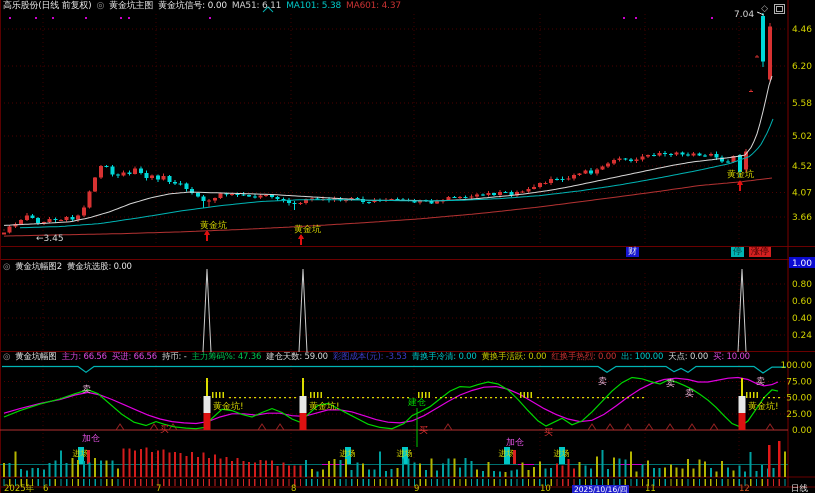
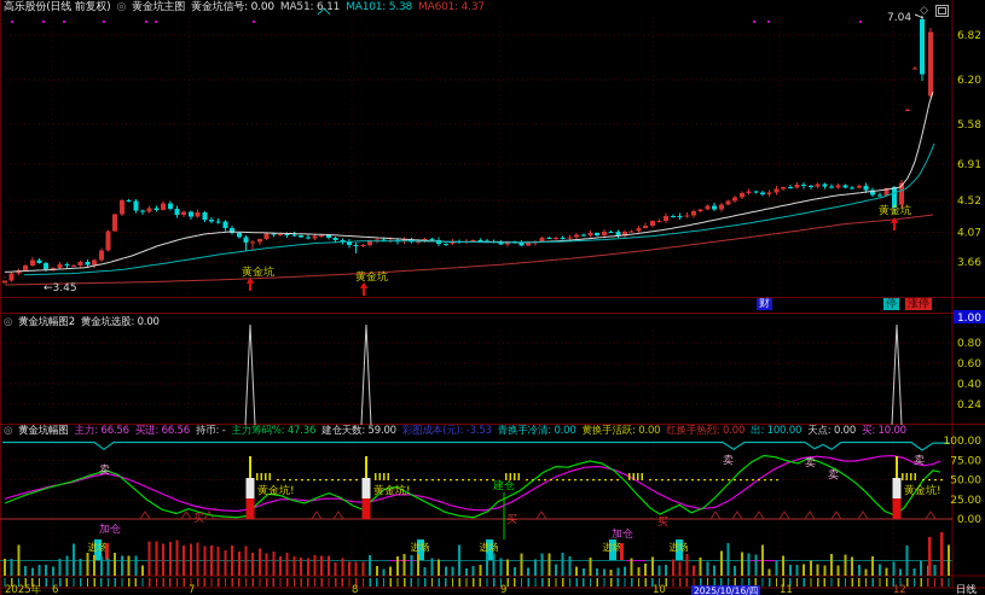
  ←3.45
  7.04
  黄金坑
  黄金坑
  黄金坑
  卖
  卖
  卖
  卖
  卖
  买
  买
  买
  建仓
  加仓
  加仓
  黄金坑!
  黄金坑!
  黄金坑!
  进场
  进场
  进场
  进场
  进场
- 4.46
+ 6.82
  6.20
  5.58
- 5.02
+ 6.91
  4.52
  4.07
  3.66
  1.00
  0.80
  0.60
  0.40
  0.24
  100.00
  75.00
  50.00
  25.00
  0.00
  高乐股份(日线 前复权)
  ◎
  黄金坑主图
  黄金坑信号: 0.00
  MA51: 6.11
  MA101: 5.38
  MA601: 4.37
  ◇
  ◎
  黄金坑幅图2
  黄金坑选股: 0.00
  ◎
  黄金坑幅图
  主力: 66.56
  买进: 66.56
  持币: -
  主力筹码%: 47.36
  建仓天数: 59.00
  彩图成本(元): -3.53
  青换手冷清: 0.00
  黄换手活跃: 0.00
  红换手热烈: 0.00
  出: 100.00
  天点: 0.00
  买: 10.00
  财
  停
  涨停
  2025年
  2025/10/16/四
  日线
  6
  7
  8
  9
  10
  11
  12
